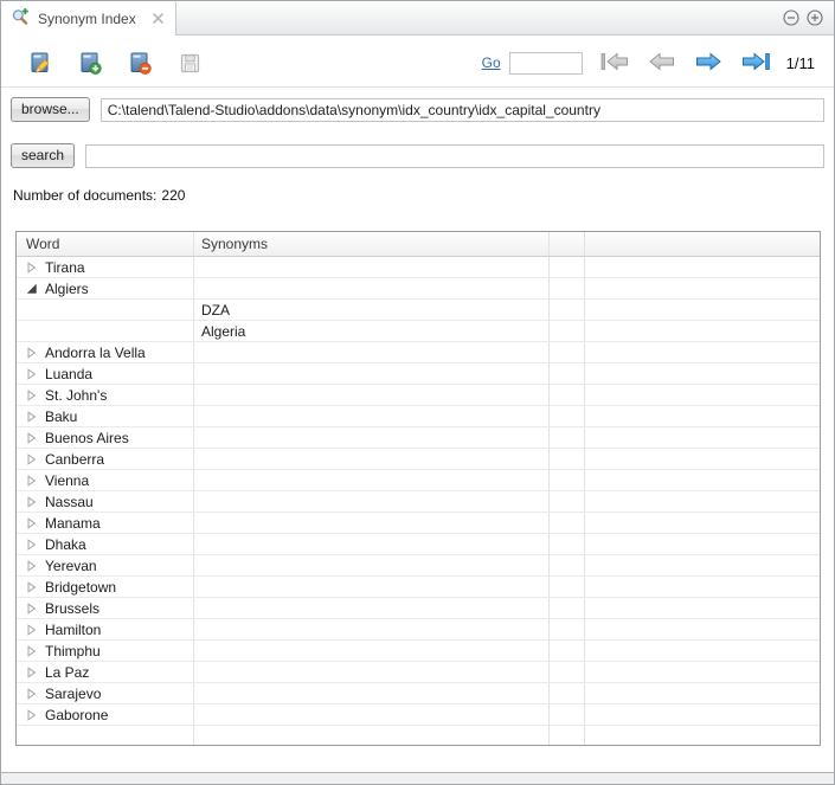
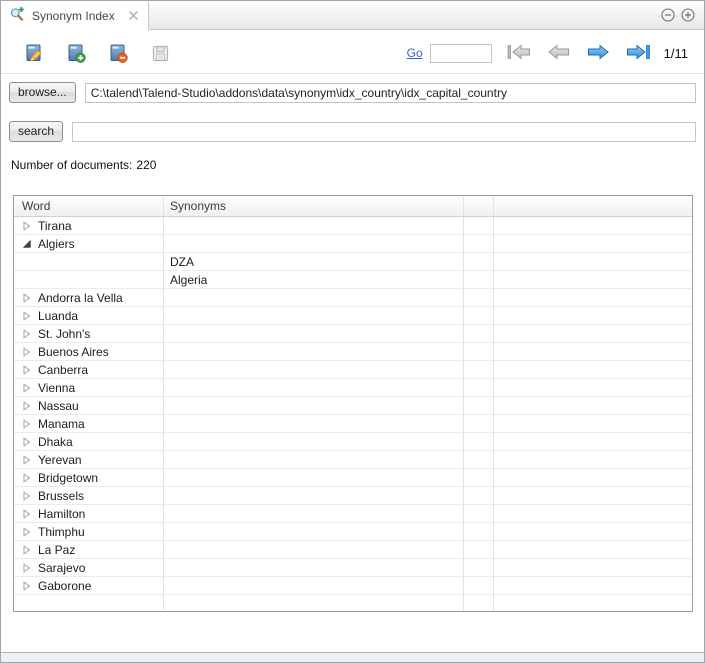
  Synonym Index
  Go
  1/11
  browse...
  C:\talend\Talend-Studio\addons\data\synonym\idx_country\idx_capital_country
  search
  Number of documents: 220
  Word
  Synonyms
  Tirana
  Algiers
  DZA
  Algeria
  Andorra la Vella
  Luanda
  St. John's
- Baku
  Buenos Aires
  Canberra
  Vienna
  Nassau
  Manama
  Dhaka
  Yerevan
  Bridgetown
  Brussels
  Hamilton
  Thimphu
  La Paz
  Sarajevo
  Gaborone
